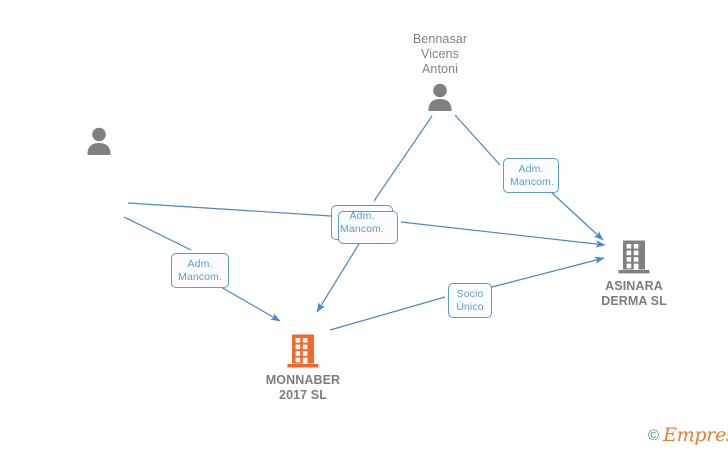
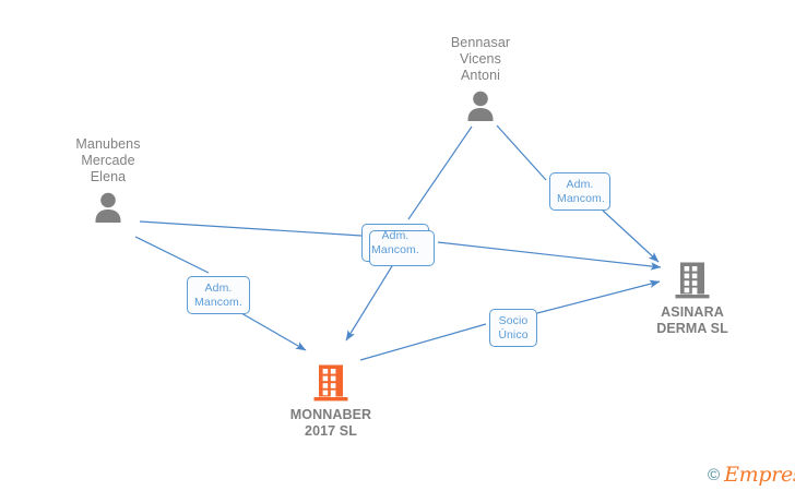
  Bennasar
  Vicens
  Antoni
+ Manubens
+ Mercade
+ Elena
  ASINARA
  DERMA SL
  MONNABER
  2017 SL
  Adm.
  Mancom.
  Adm.
  Mancom.
  Adm.
  Mancom.
  Socio
  Único
  ©
